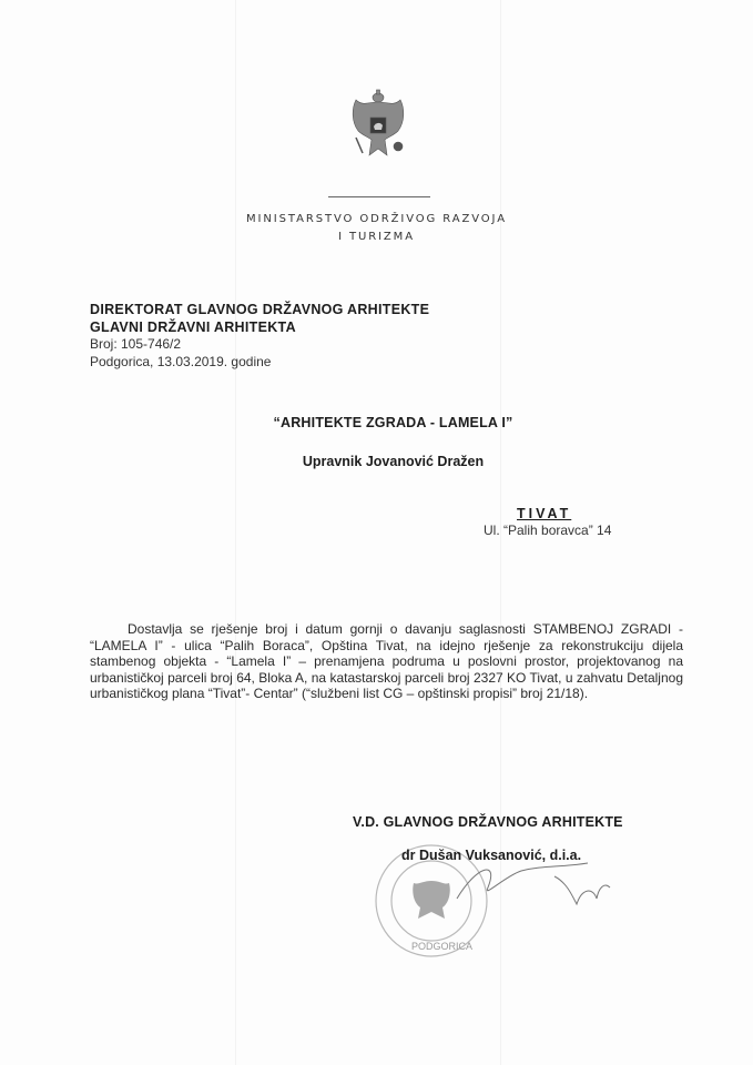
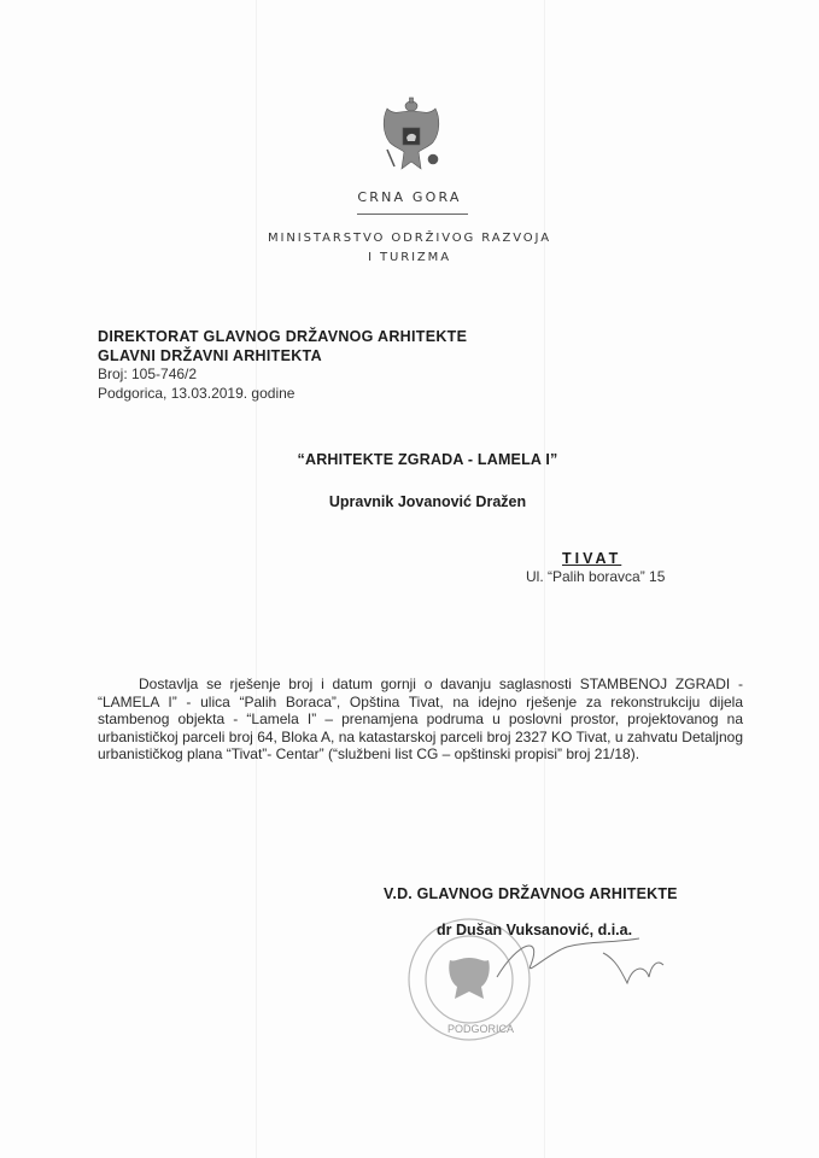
+ CRNA GORA
  MINISTARSTVO ODRŽIVOG RAZVOJA
  I TURIZMA
  DIREKTORAT GLAVNOG DRŽAVNOG ARHITEKTE
  GLAVNI DRŽAVNI ARHITEKTA
  Broj: 105-746/2
  Podgorica, 13.03.2019. godine
  “ARHITEKTE ZGRADA - LAMELA I”
  Upravnik Jovanović Dražen
  TIVAT
- Ul. “Palih boravca” 14
+ Ul. “Palih boravca” 15
  Dostavlja se rješenje broj i datum gornji o davanju saglasnosti STAMBENOJ ZGRADI - “LAMELA I” - ulica “Palih Boraca”, Opština Tivat, na idejno rješenje za rekonstrukciju dijela stambenog objekta - “Lamela I” – prenamjena podruma u poslovni prostor, projektovanog na urbanističkoj parceli broj 64, Bloka A, na katastarskoj parceli broj 2327 KO Tivat, u zahvatu Detaljnog urbanističkog plana “Tivat”- Centar” (“službeni list CG – opštinski propisi” broj 21/18).
  PODGORICA
  V.D. GLAVNOG DRŽAVNOG ARHITEKTE
  dr Dušan Vuksanović, d.i.a.
